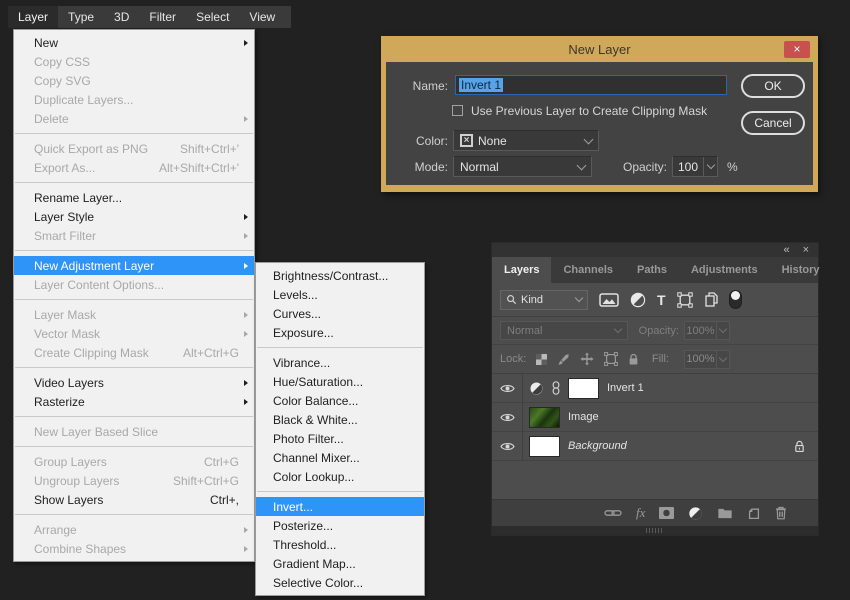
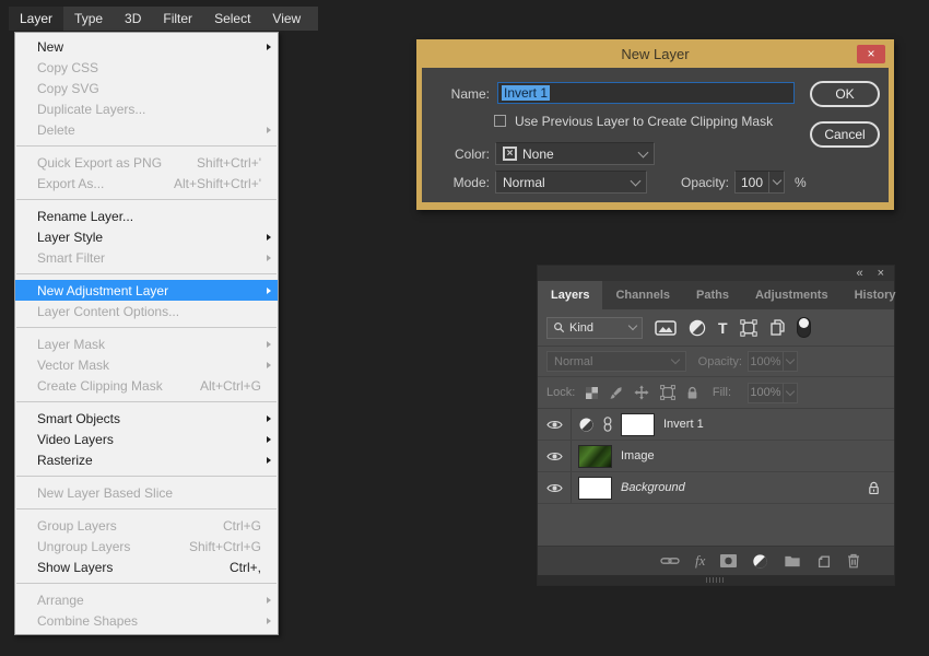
  Layer
  Type
  3D
  Filter
  Select
  View
  New
  Copy CSS
  Copy SVG
  Duplicate Layers...
  Delete
  Quick Export as PNG
  Shift+Ctrl+'
  Export As...
  Alt+Shift+Ctrl+'
  Rename Layer...
  Layer Style
  Smart Filter
  New Adjustment Layer
  Layer Content Options...
  Layer Mask
  Vector Mask
  Create Clipping Mask
  Alt+Ctrl+G
+ Smart Objects
  Video Layers
  Rasterize
  New Layer Based Slice
  Group Layers
  Ctrl+G
  Ungroup Layers
  Shift+Ctrl+G
  Show Layers
  Ctrl+,
  Arrange
  Combine Shapes
- Brightness/Contrast...
- Levels...
- Curves...
- Exposure...
- Vibrance...
- Hue/Saturation...
- Color Balance...
- Black & White...
- Photo Filter...
- Channel Mixer...
- Color Lookup...
- Invert...
- Posterize...
- Threshold...
- Gradient Map...
- Selective Color...
  New Layer
  ×
  Name:
  Invert 1
  OK
  Cancel
  Use Previous Layer to Create Clipping Mask
  Color:
  ×
  None
  Mode:
  Normal
  Opacity:
  100
  %
  «
  ×
  Layers
  Channels
  Paths
  Adjustments
  History
  Kind
  T
  Normal
  Opacity:
  100%
  Lock:
  Fill:
  100%
  Invert 1
  Image
  Background
  fx
